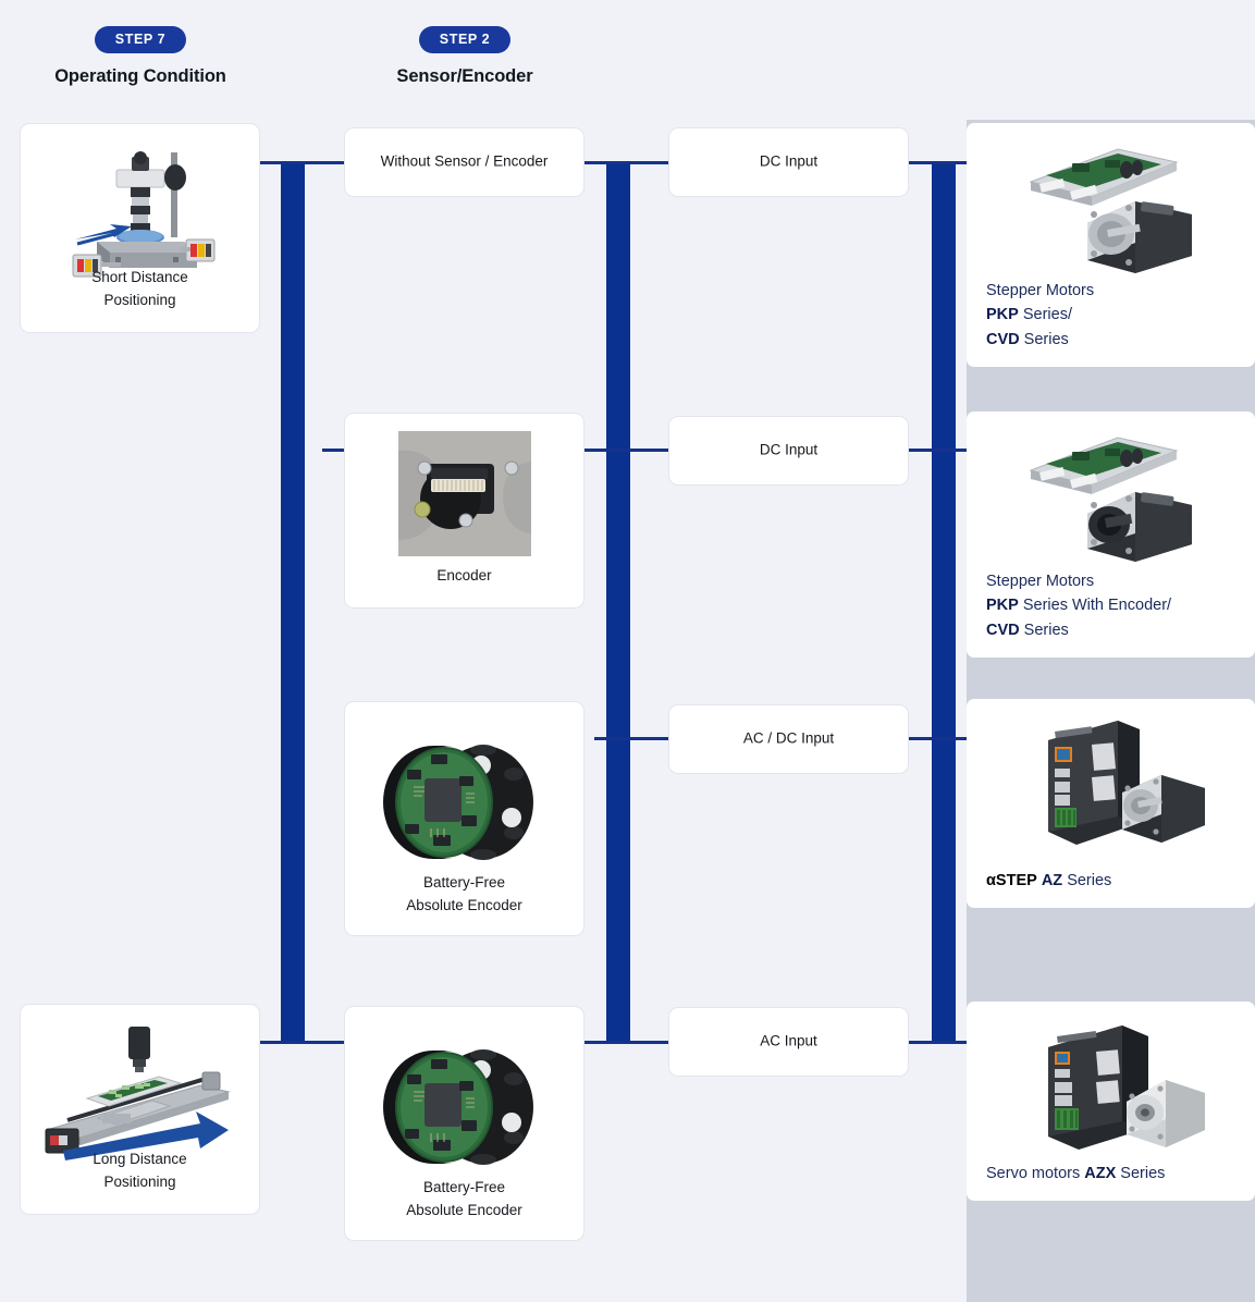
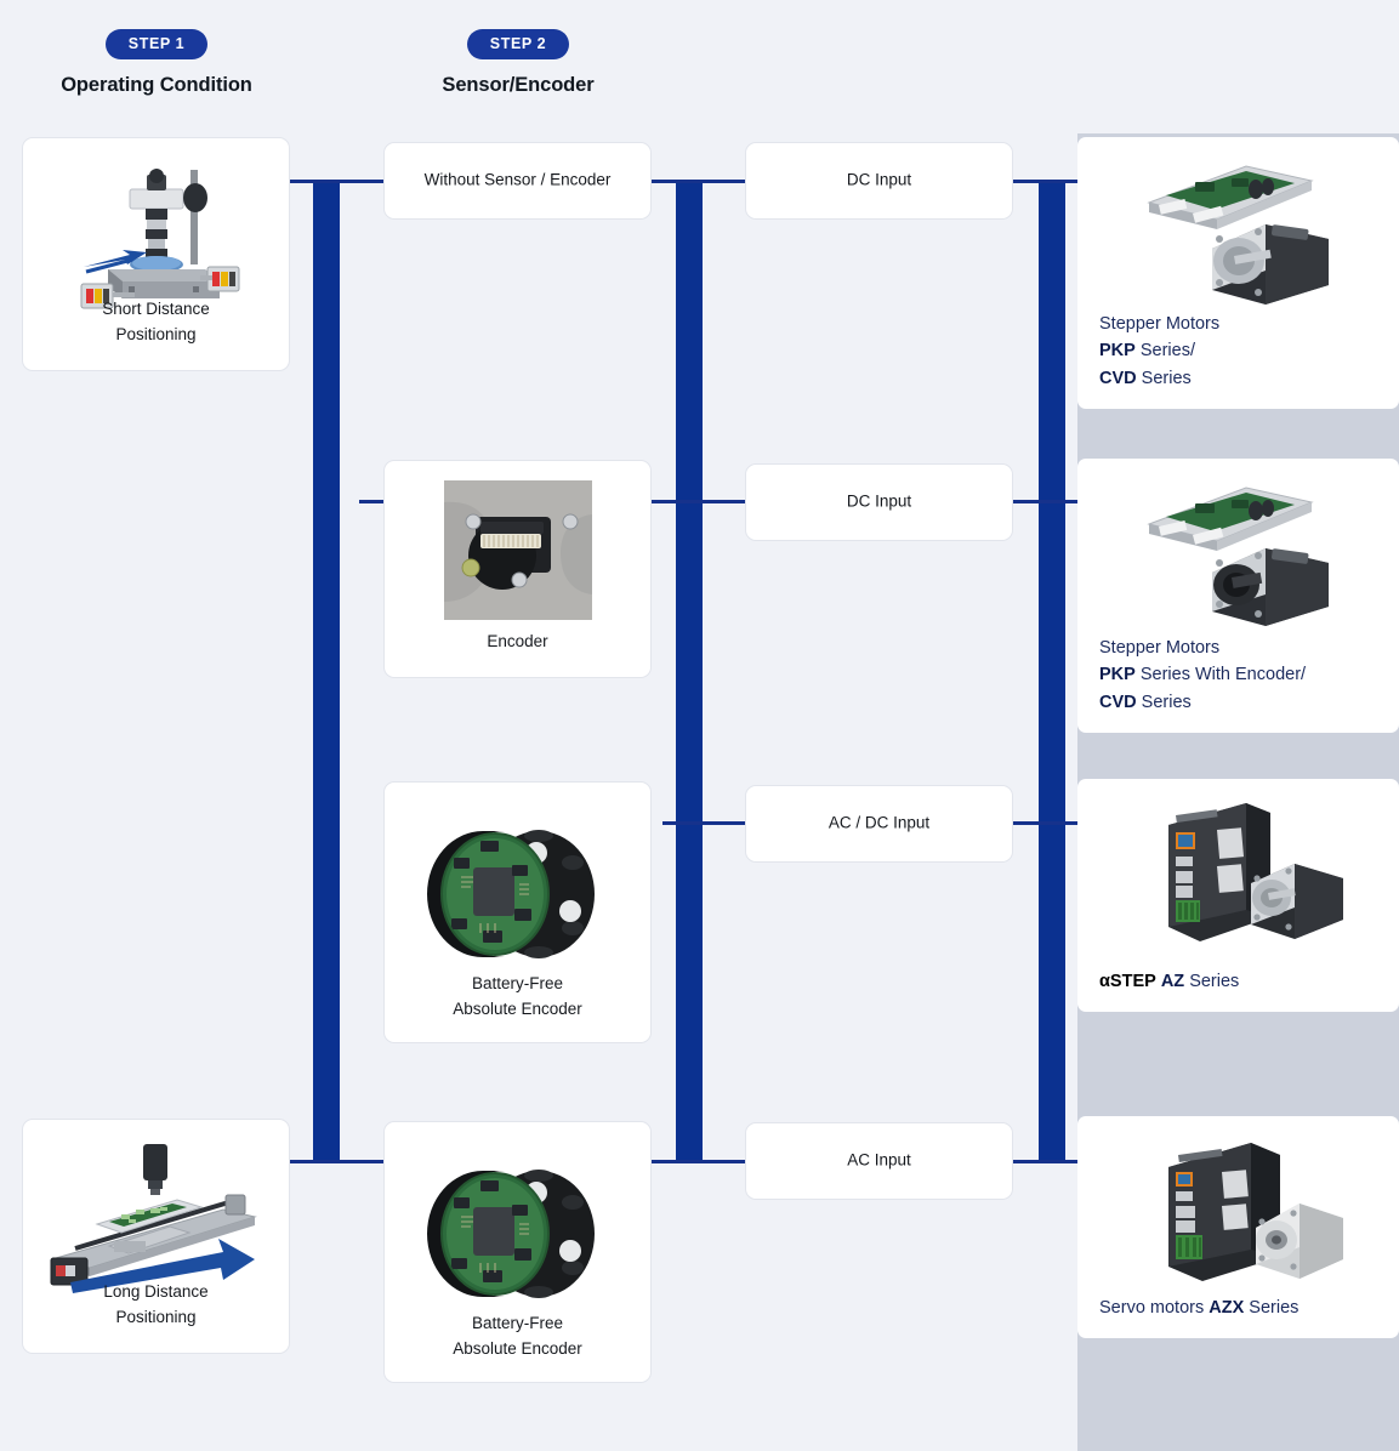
- STEP 7
+ STEP 1
  Operating Condition
  STEP 2
  Sensor/Encoder
  Short Distance
  Positioning
  Long Distance
  Positioning
  Without Sensor / Encoder
  Encoder
  Battery-Free
  Absolute Encoder
  Battery-Free
  Absolute Encoder
  DC Input
  DC Input
  AC / DC Input
  AC Input
  Stepper Motors
  PKP Series/
  CVD Series
  Stepper Motors
  PKP Series With Encoder/
  CVD Series
  αSTEP AZ Series
  Servo motors AZX Series
